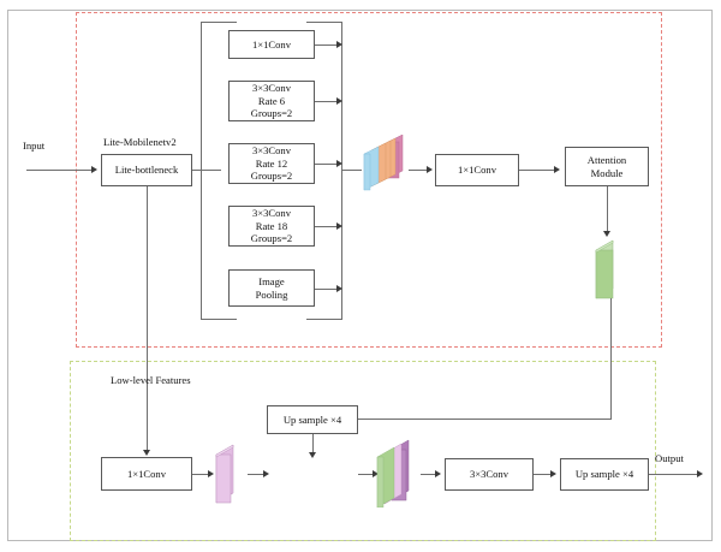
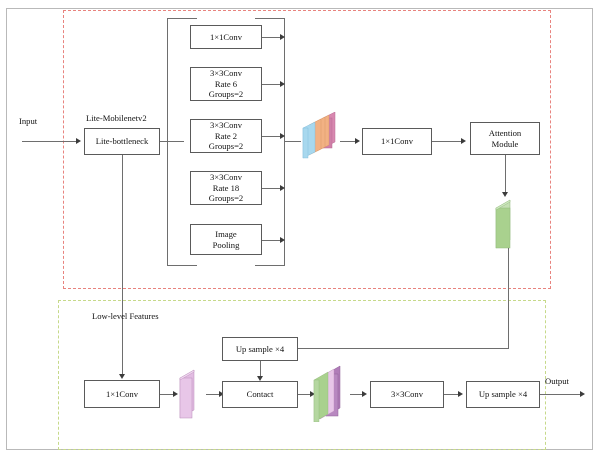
  Input
  Lite-Mobilenetv2
  Lite-bottleneck
  1×1Conv
  3×3Conv
  Rate 6
  Groups=2
  3×3Conv
- Rate 12
+ Rate 2
  Groups=2
  3×3Conv
  Rate 18
  Groups=2
  Image
  Pooling
  1×1Conv
  Attention
  Module
  Low-level Features
  1×1Conv
  Up sample ×4
+ Contact
  3×3Conv
  Up sample ×4
  Output
